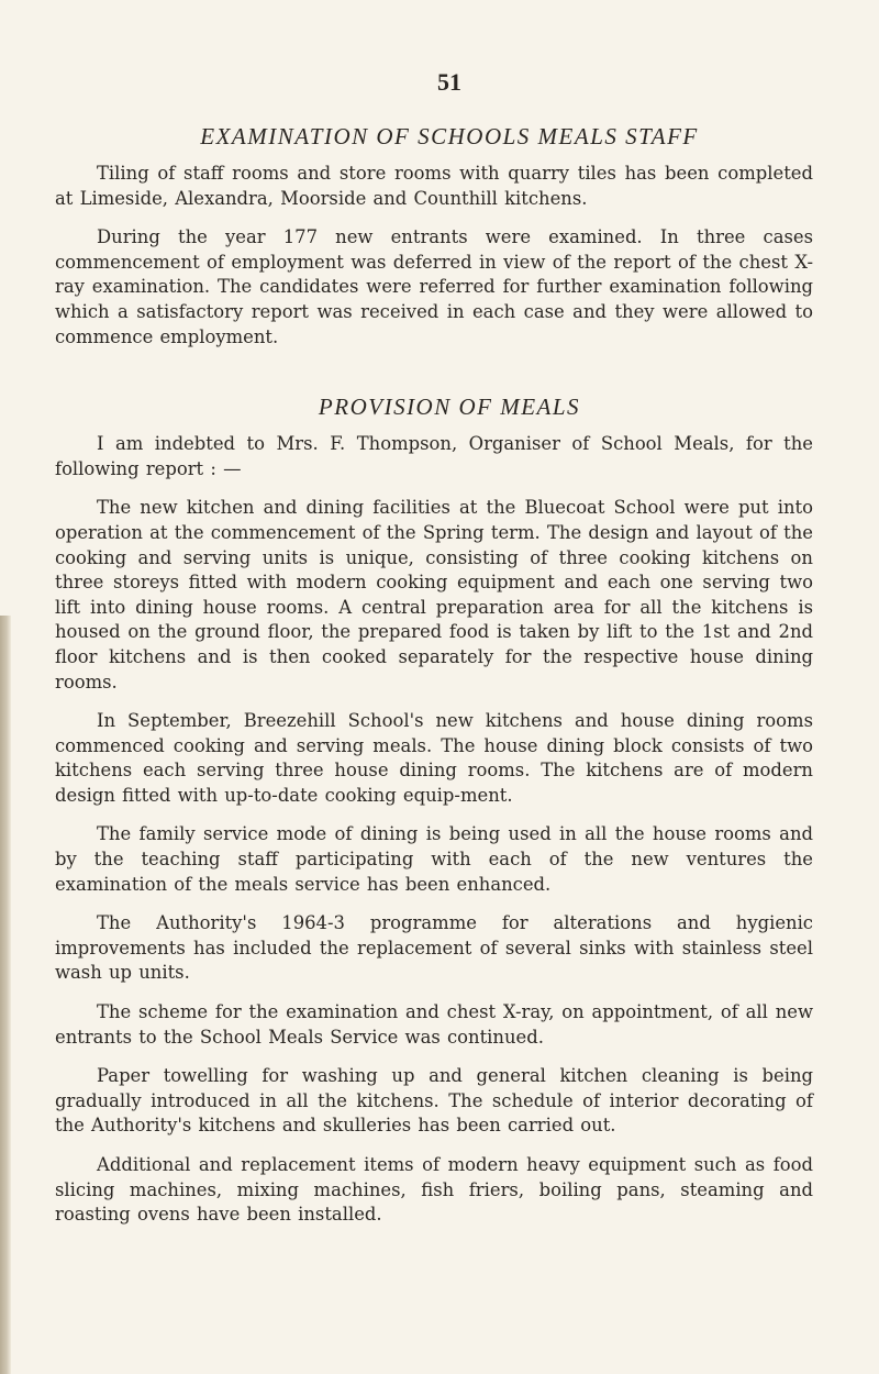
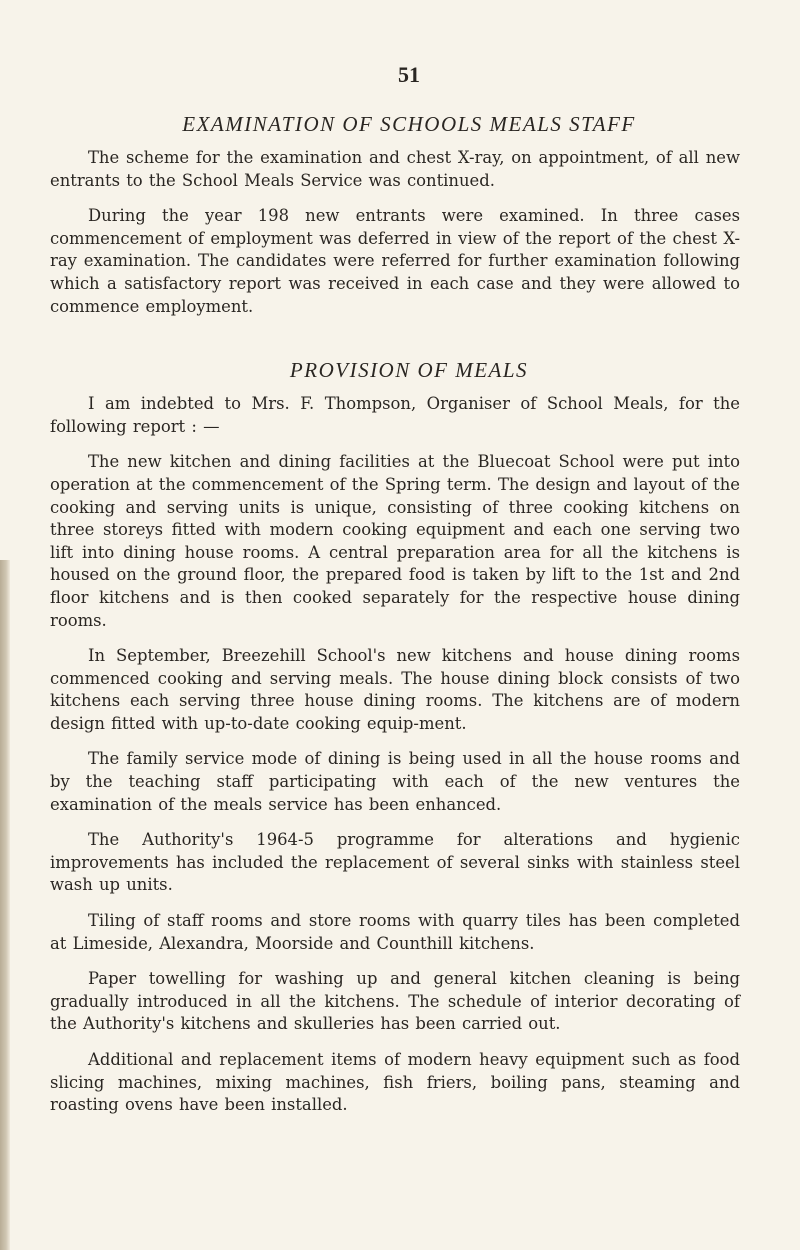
  51
  EXAMINATION OF SCHOOLS MEALS STAFF
- Tiling of staff rooms and store rooms with quarry tiles has been completed at Limeside, Alexandra, Moorside and Counthill kitchens.
+ The scheme for the examination and chest X-ray, on appointment, of all new entrants to the School Meals Service was continued.
- During the year 177 new entrants were examined. In three cases commencement of employment was deferred in view of the report of the chest X-ray examination. The candidates were referred for further examination following which a satisfactory report was received in each case and they were allowed to commence employment.
+ During the year 198 new entrants were examined. In three cases commencement of employment was deferred in view of the report of the chest X-ray examination. The candidates were referred for further examination following which a satisfactory report was received in each case and they were allowed to commence employment.
  PROVISION OF MEALS
  I am indebted to Mrs. F. Thompson, Organiser of School Meals, for the following report : —
  The new kitchen and dining facilities at the Bluecoat School were put into operation at the commencement of the Spring term. The design and layout of the cooking and serving units is unique, consisting of three cooking kitchens on three storeys fitted with modern cooking equipment and each one serving two lift into dining house rooms. A central preparation area for all the kitchens is housed on the ground floor, the prepared food is taken by lift to the 1st and 2nd floor kitchens and is then cooked separately for the respective house dining rooms.
  In September, Breezehill School's new kitchens and house dining rooms commenced cooking and serving meals. The house dining block consists of two kitchens each serving three house dining rooms. The kitchens are of modern design fitted with up-to-date cooking equip-ment.
  The family service mode of dining is being used in all the house rooms and by the teaching staff participating with each of the new ventures the examination of the meals service has been enhanced.
- The Authority's 1964-3 programme for alterations and hygienic improvements has included the replacement of several sinks with stainless steel wash up units.
+ The Authority's 1964-5 programme for alterations and hygienic improvements has included the replacement of several sinks with stainless steel wash up units.
- The scheme for the examination and chest X-ray, on appointment, of all new entrants to the School Meals Service was continued.
+ Tiling of staff rooms and store rooms with quarry tiles has been completed at Limeside, Alexandra, Moorside and Counthill kitchens.
  Paper towelling for washing up and general kitchen cleaning is being gradually introduced in all the kitchens. The schedule of interior decorating of the Authority's kitchens and skulleries has been carried out.
  Additional and replacement items of modern heavy equipment such as food slicing machines, mixing machines, fish friers, boiling pans, steaming and roasting ovens have been installed.
